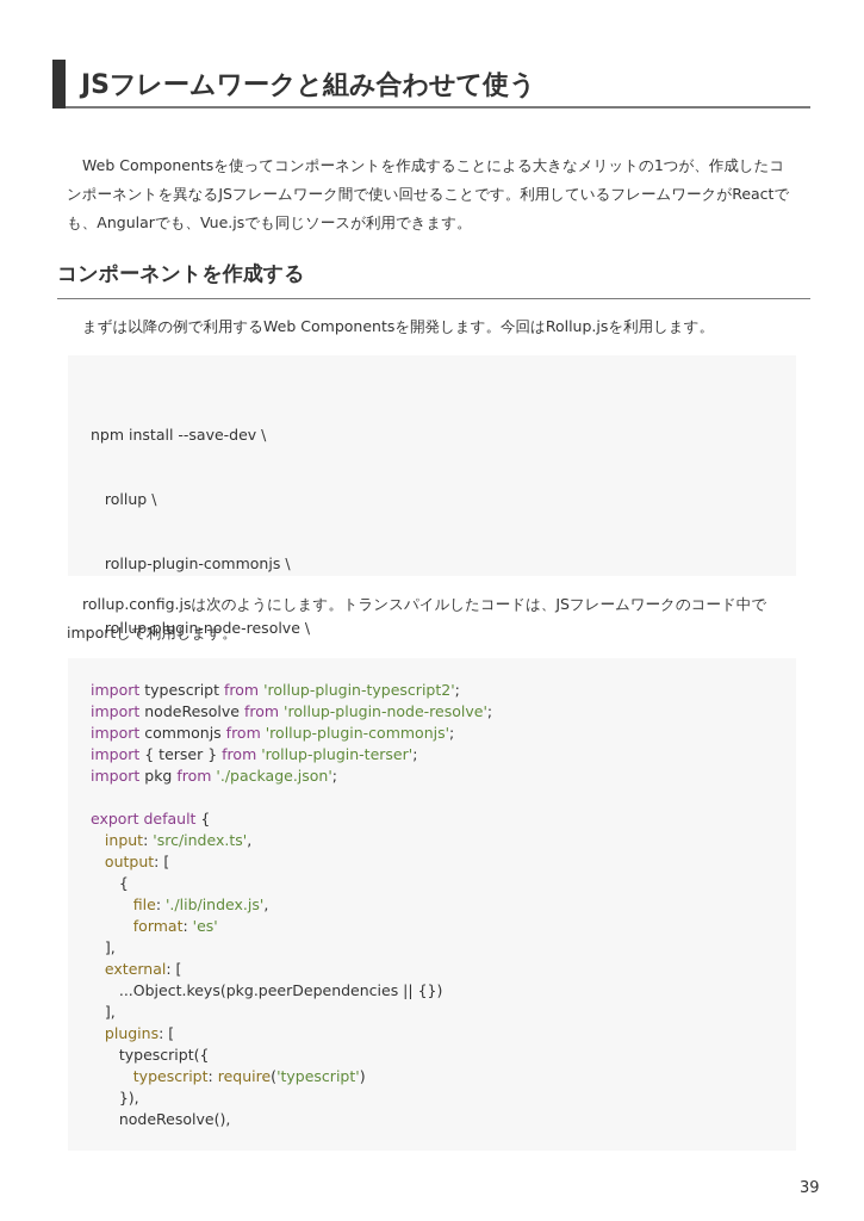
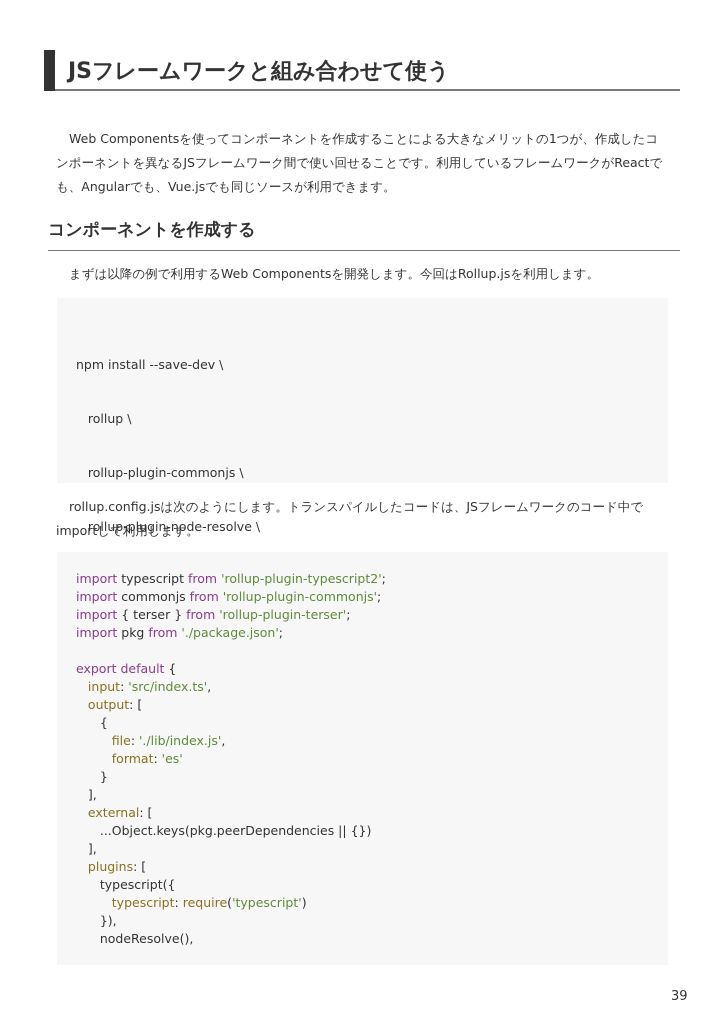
  JSフレームワークと組み合わせて使う
  Web Componentsを使ってコンポーネントを作成することによる大きなメリットの1つが、作成したコ
  ンポーネントを異なるJSフレームワーク間で使い回せることです。利用しているフレームワークがReactで
  も、Angularでも、Vue.jsでも同じソースが利用できます。
  コンポーネントを作成する
  まずは以降の例で利用するWeb Componentsを開発します。今回はRollup.jsを利用します。
  npm install --save-dev \
  rollup \
  rollup-plugin-commonjs \
  rollup-plugin-node-resolve \
  rollup.config.jsは次のようにします。トランスパイルしたコードは、JSフレームワークのコード中で
  importして利用します。
  import typescript from 'rollup-plugin-typescript2';
- import nodeResolve from 'rollup-plugin-node-resolve';
  import commonjs from 'rollup-plugin-commonjs';
  import { terser } from 'rollup-plugin-terser';
  import pkg from './package.json';
  export default {
  input: 'src/index.ts',
  output: [
  {
  file: './lib/index.js',
  format: 'es'
+ }
  ],
  external: [
  ...Object.keys(pkg.peerDependencies || {})
  ],
  plugins: [
  typescript({
  typescript: require('typescript')
  }),
  nodeResolve(),
  39
